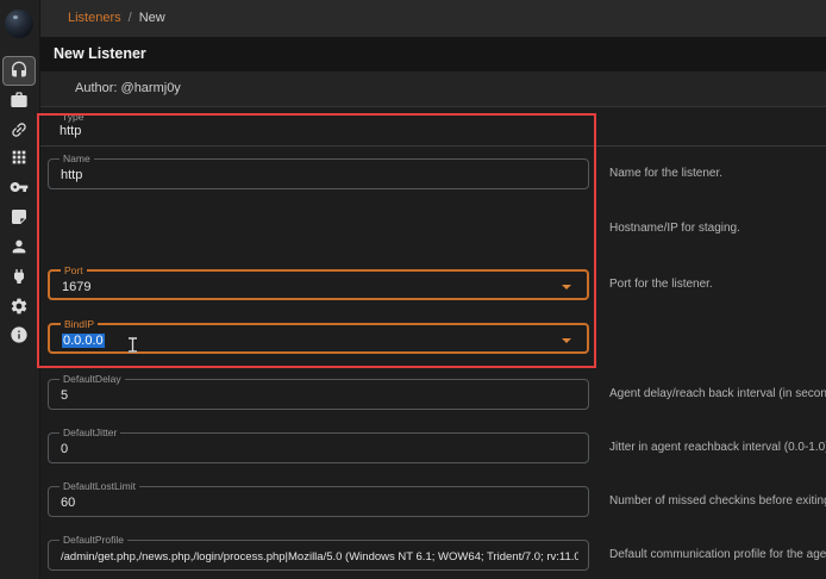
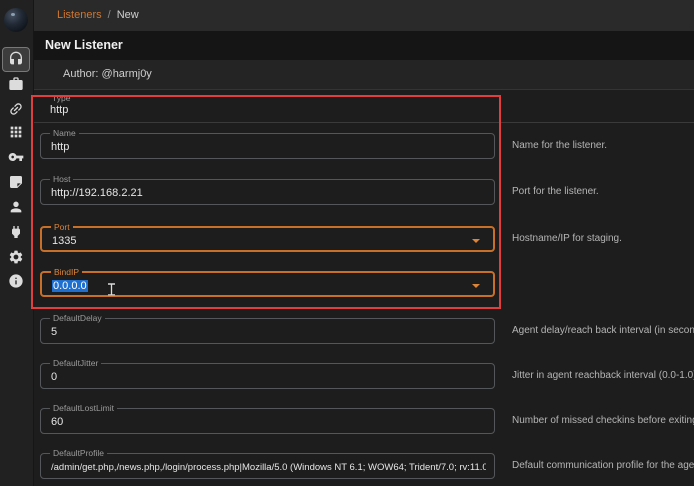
  Listeners / New
  New Listener
  Author: @harmj0y
  Type
  http
  Name
  http
  Name for the listener.
+ Host
+ http://192.168.2.21
- Hostname/IP for staging.
+ Port for the listener.
  Port
- 1679
+ 1335
- Port for the listener.
+ Hostname/IP for staging.
  BindIP
  0.0.0.0
  DefaultDelay
  5
  Agent delay/reach back interval (in secon
  DefaultJitter
  0
  Jitter in agent reachback interval (0.0-1.0
  DefaultLostLimit
  60
  Number of missed checkins before exitin
  DefaultProfile
  /admin/get.php,/news.php,/login/process.php|Mozilla/5.0 (Windows NT 6.1; WOW64; Trident/7.0; rv:11.0
  Default communication profile for the age
